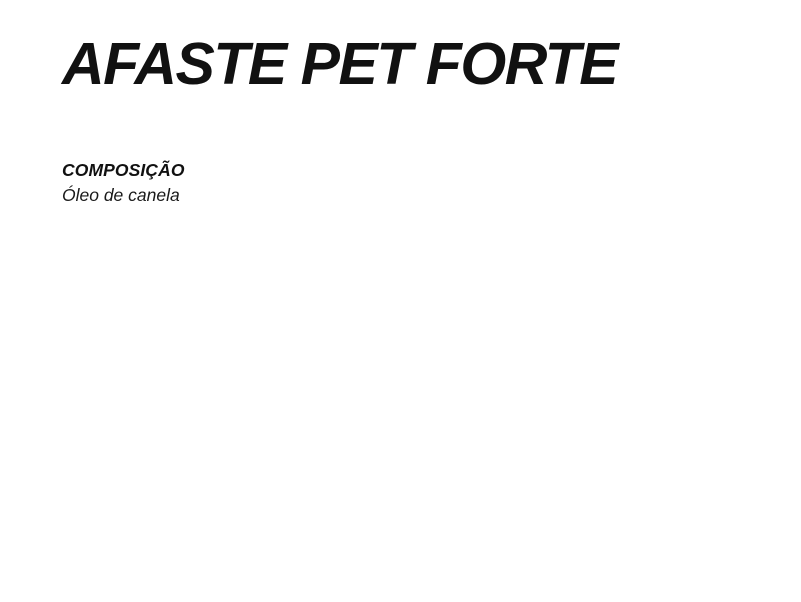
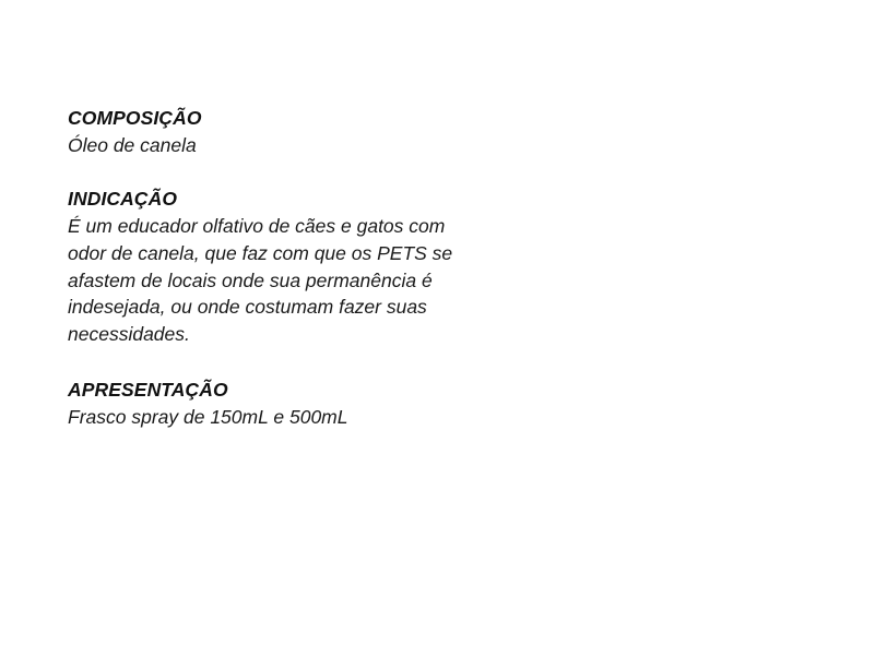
- AFASTE PET FORTE
  COMPOSIÇÃO
  Óleo de canela
+ INDICAÇÃO
+ É um educador olfativo de cães e gatos com odor de canela, que faz com que os PETS se afastem de locais onde sua permanência é indesejada, ou onde costumam fazer suas necessidades.
+ APRESENTAÇÃO
+ Frasco spray de 150mL e 500mL
